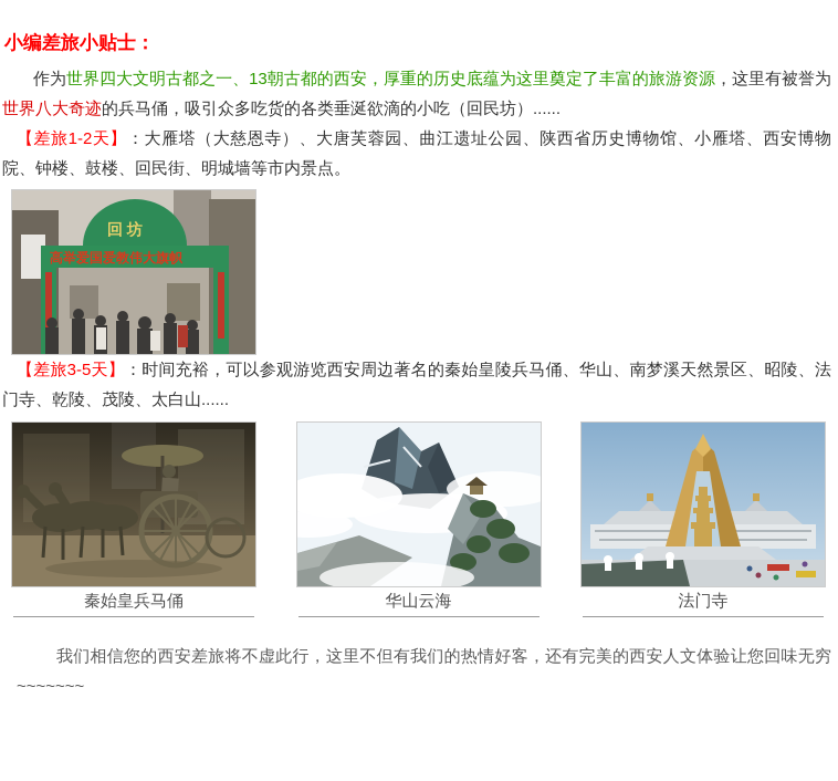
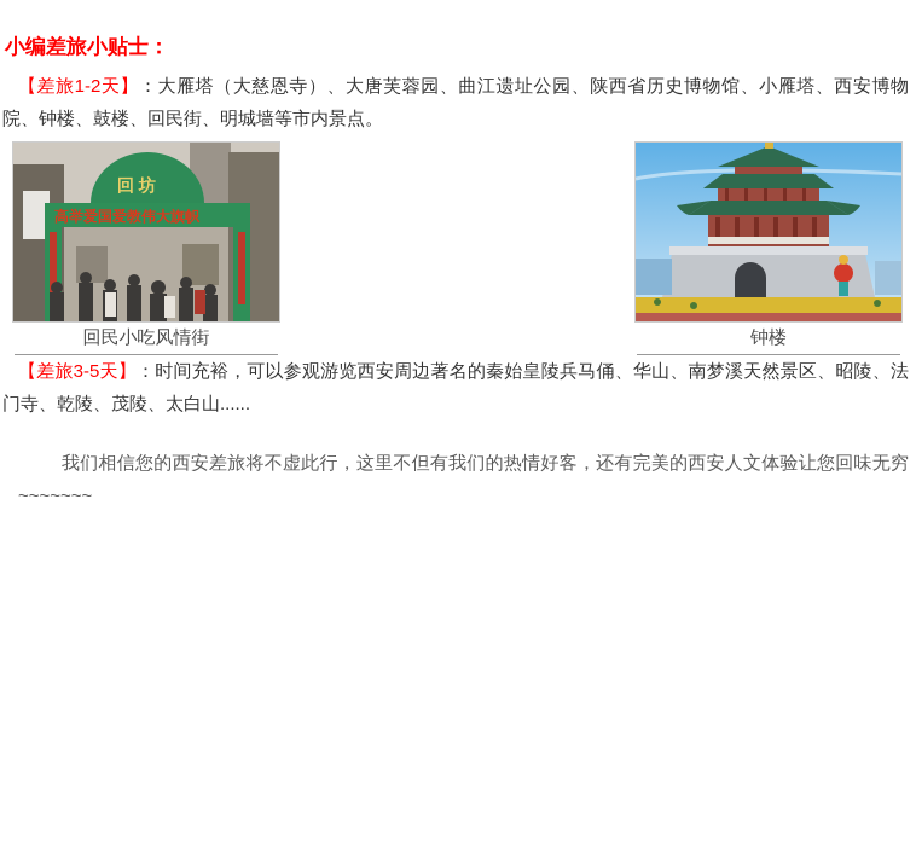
  小编差旅小贴士：
- 作为世界四大文明古都之一、13朝古都的西安，厚重的历史底蕴为这里奠定了丰富的旅游资源，这里有被誉为世界八大奇迹的兵马俑，吸引众多吃货的各类垂涎欲滴的小吃（回民坊）......
  【差旅1-2天】：大雁塔（大慈恩寺）、大唐芙蓉园、曲江遗址公园、陕西省历史博物馆、小雁塔、西安博物院、钟楼、鼓楼、回民街、明城墙等市内景点。
  回 坊
  高举爱国爱教伟大旗帜
+ 回民小吃风情街
+ 钟楼
  【差旅3-5天】：时间充裕，可以参观游览西安周边著名的秦始皇陵兵马俑、华山、南梦溪天然景区、昭陵、法门寺、乾陵、茂陵、太白山......
- 秦始皇兵马俑
- 华山云海
- 法门寺
  我们相信您的西安差旅将不虚此行，这里不但有我们的热情好客，还有完美的西安人文体验让您回味无穷~~~~~~~
